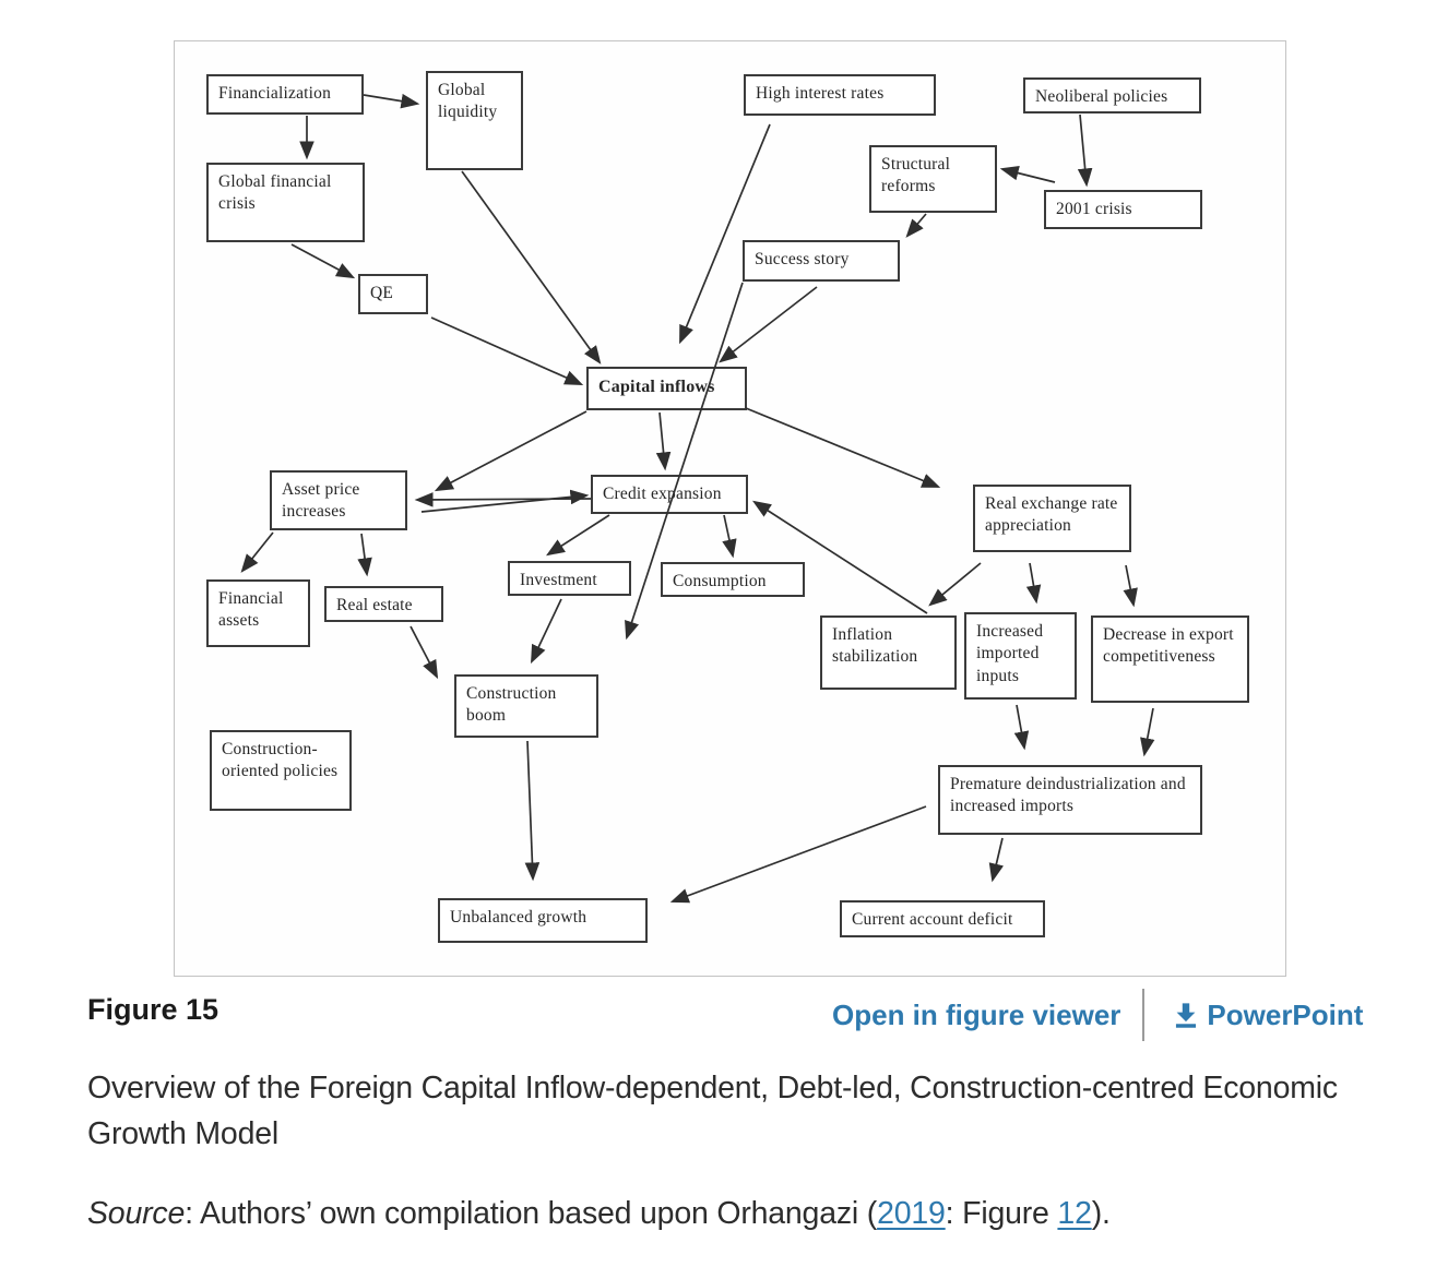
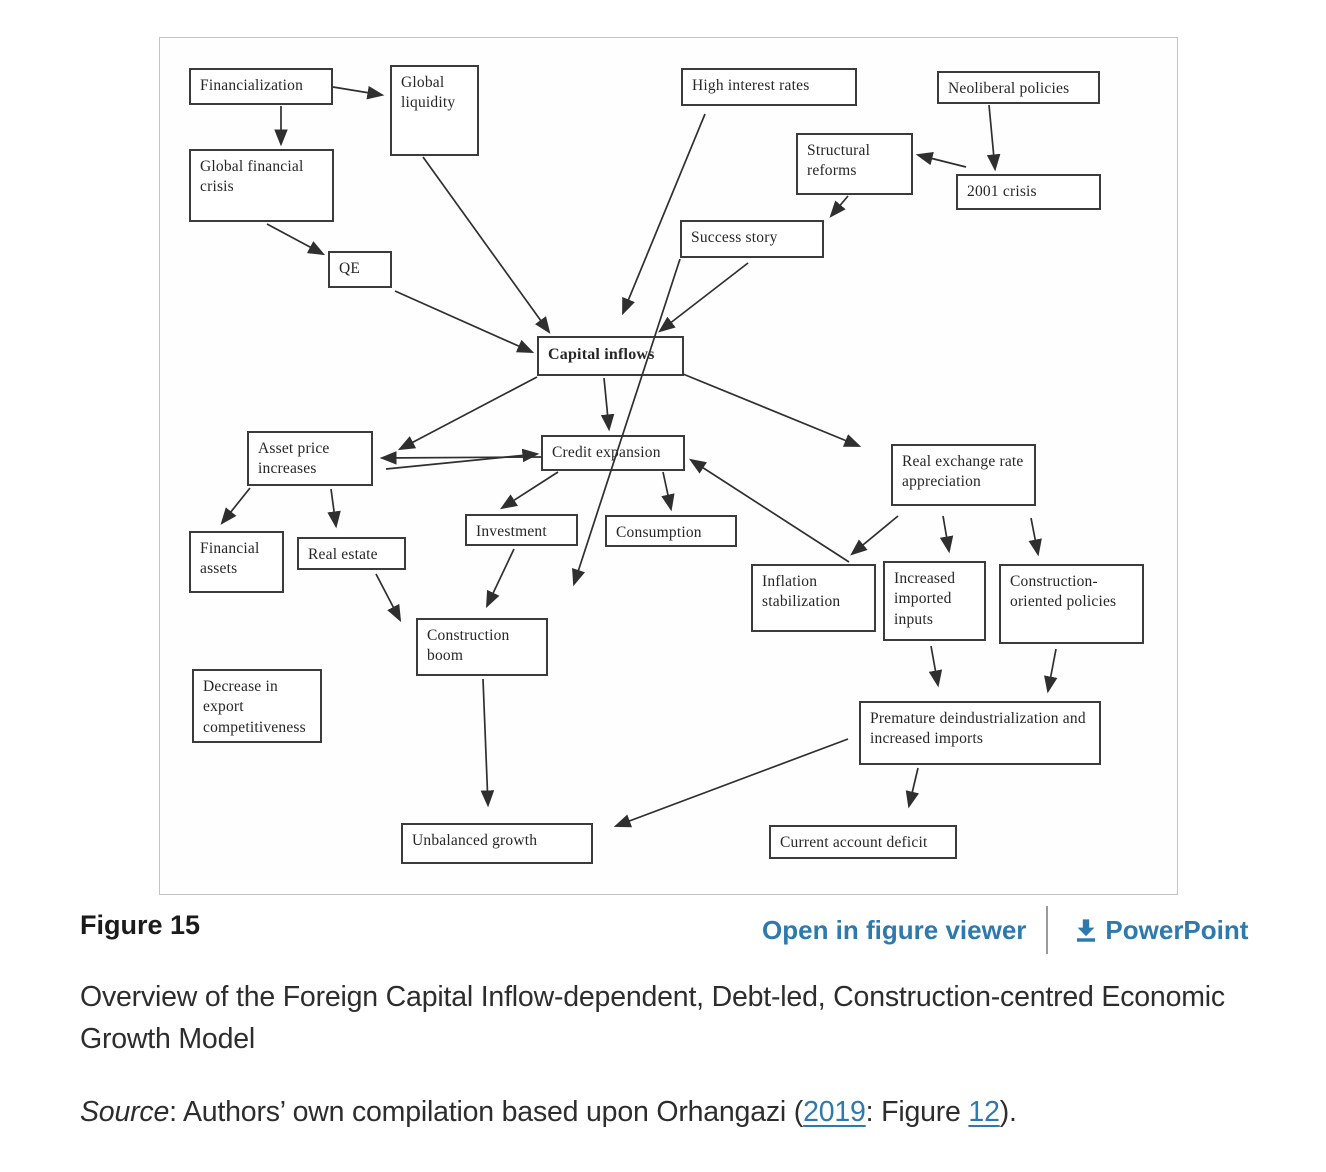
  Financialization
  Global liquidity
  Global financial crisis
  QE
  High interest rates
  Neoliberal policies
  Structural reforms
  2001 crisis
  Success story
  Capital inflows
  Asset price increases
  Credit expansion
  Investment
  Consumption
  Real exchange rate appreciation
  Financial assets
  Real estate
  Inflation stabilization
  Increased imported inputs
- Decrease in export competitiveness
+ Construction-oriented policies
  Construction boom
- Construction-oriented policies
+ Decrease in export competitiveness
  Premature deindustrialization and increased imports
  Unbalanced growth
  Current account deficit
  Figure 15
  Open in figure viewer
  PowerPoint
  Overview of the Foreign Capital Inflow-dependent, Debt-led, Construction-centred Economic Growth Model
  Source: Authors’ own compilation based upon Orhangazi (2019: Figure 12).
